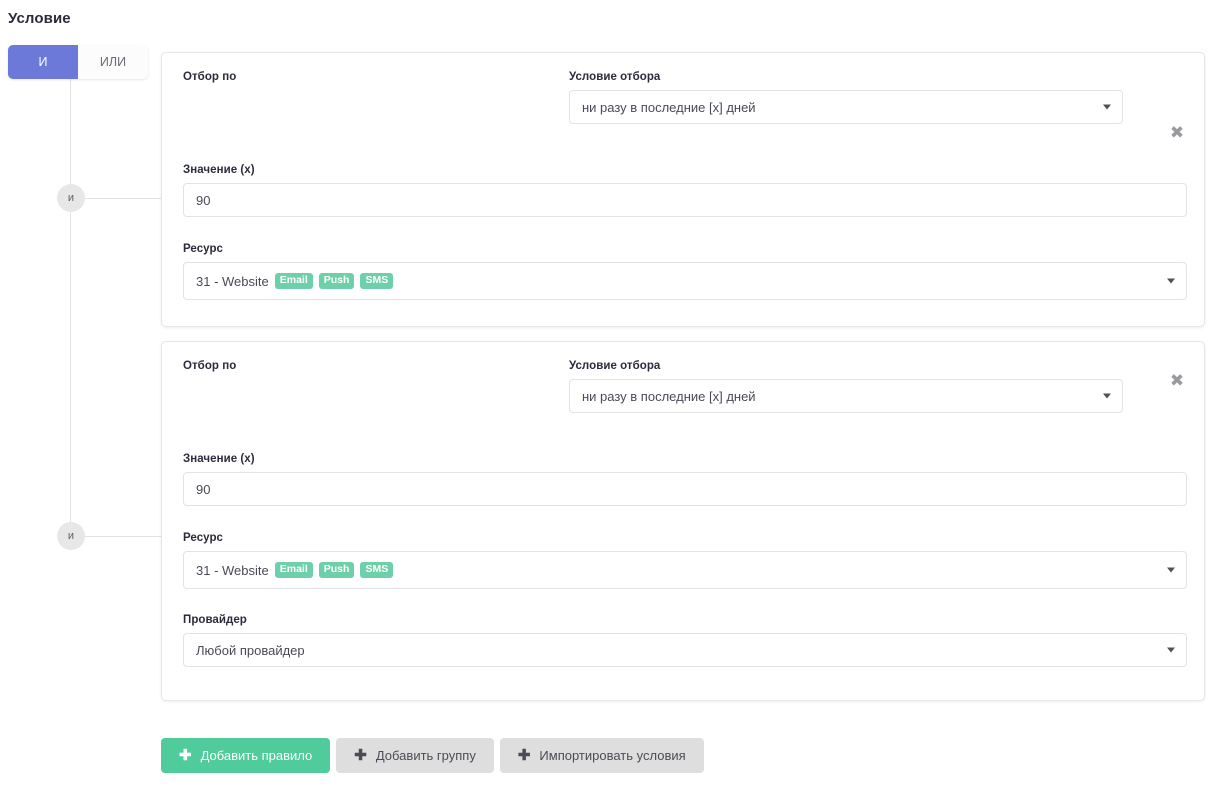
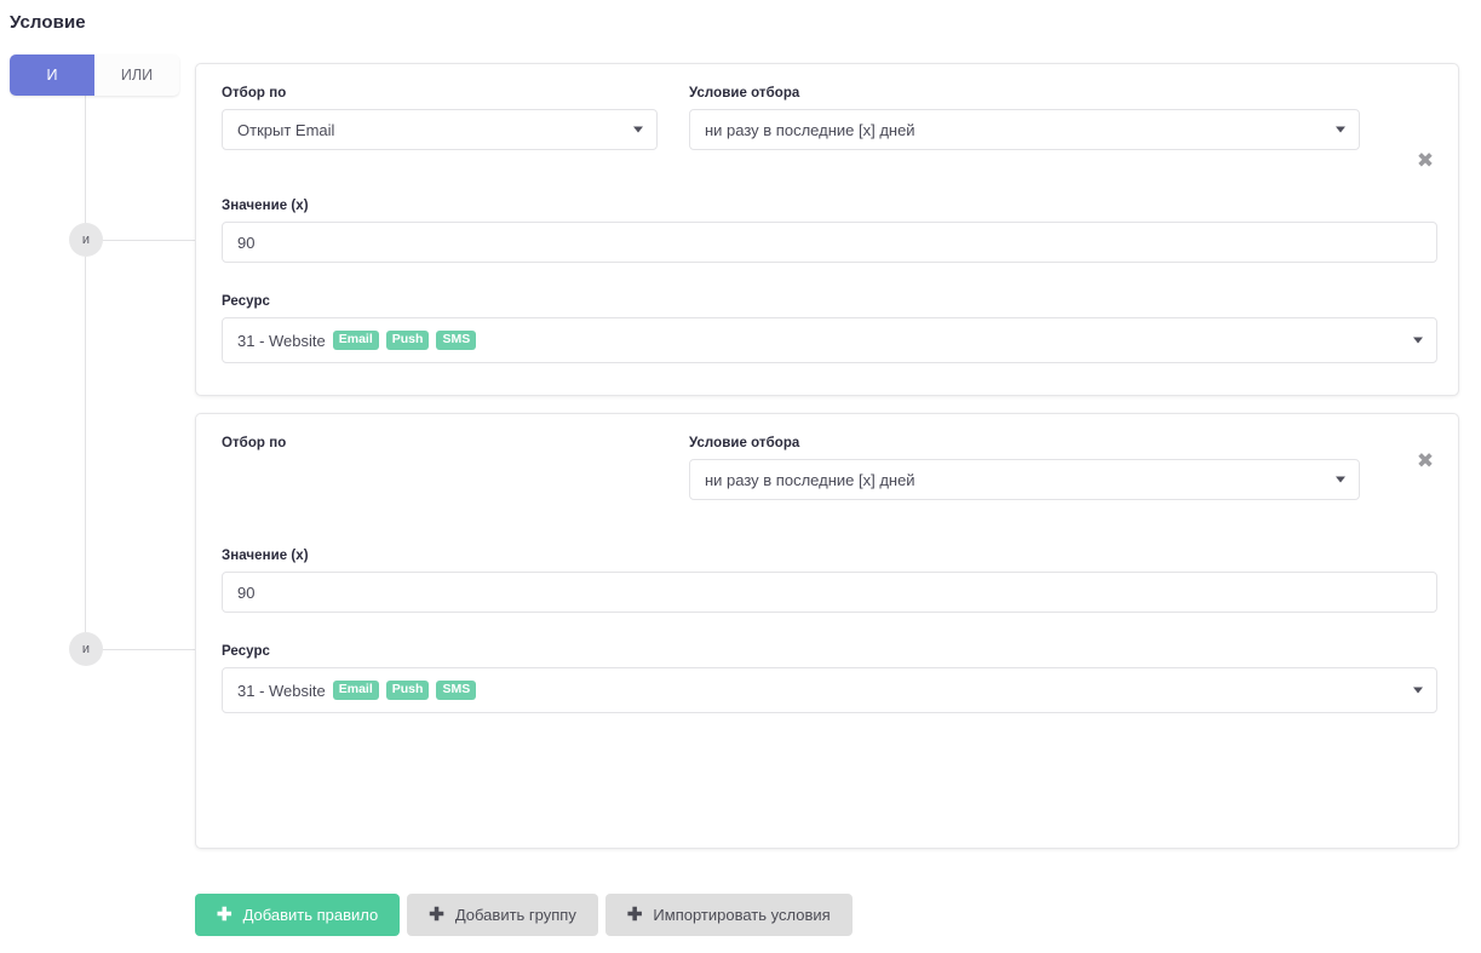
  Условие
  И
  ИЛИ
  и
  и
  ✖
  Отбор по
+ Открыт Email
  Условие отбора
  ни разу в последние [x] дней
  Значение (x)
  90
  Ресурс
  31 - Website
  Email
  Push
  SMS
  ✖
  Отбор по
  Условие отбора
  ни разу в последние [x] дней
  Значение (x)
  90
  Ресурс
  31 - Website
  Email
  Push
  SMS
- Провайдер
- Любой провайдер
  ✚
  Добавить правило
  ✚
  Добавить группу
  ✚
  Импортировать условия
